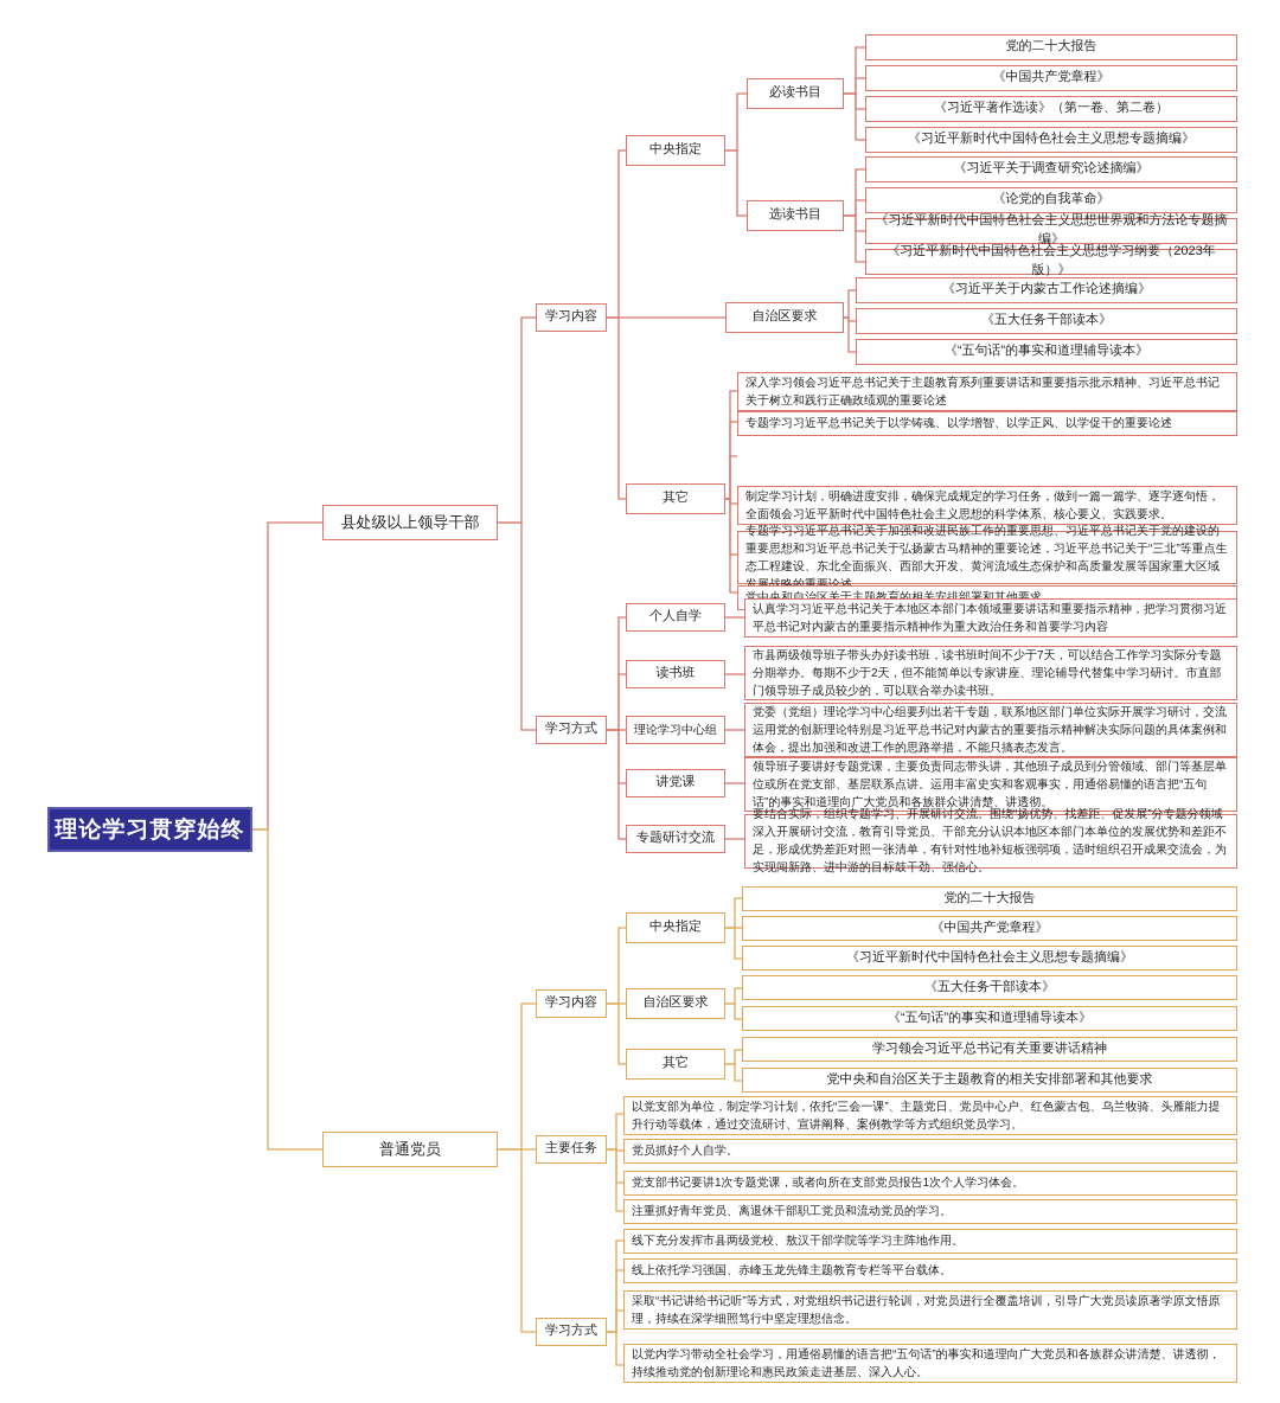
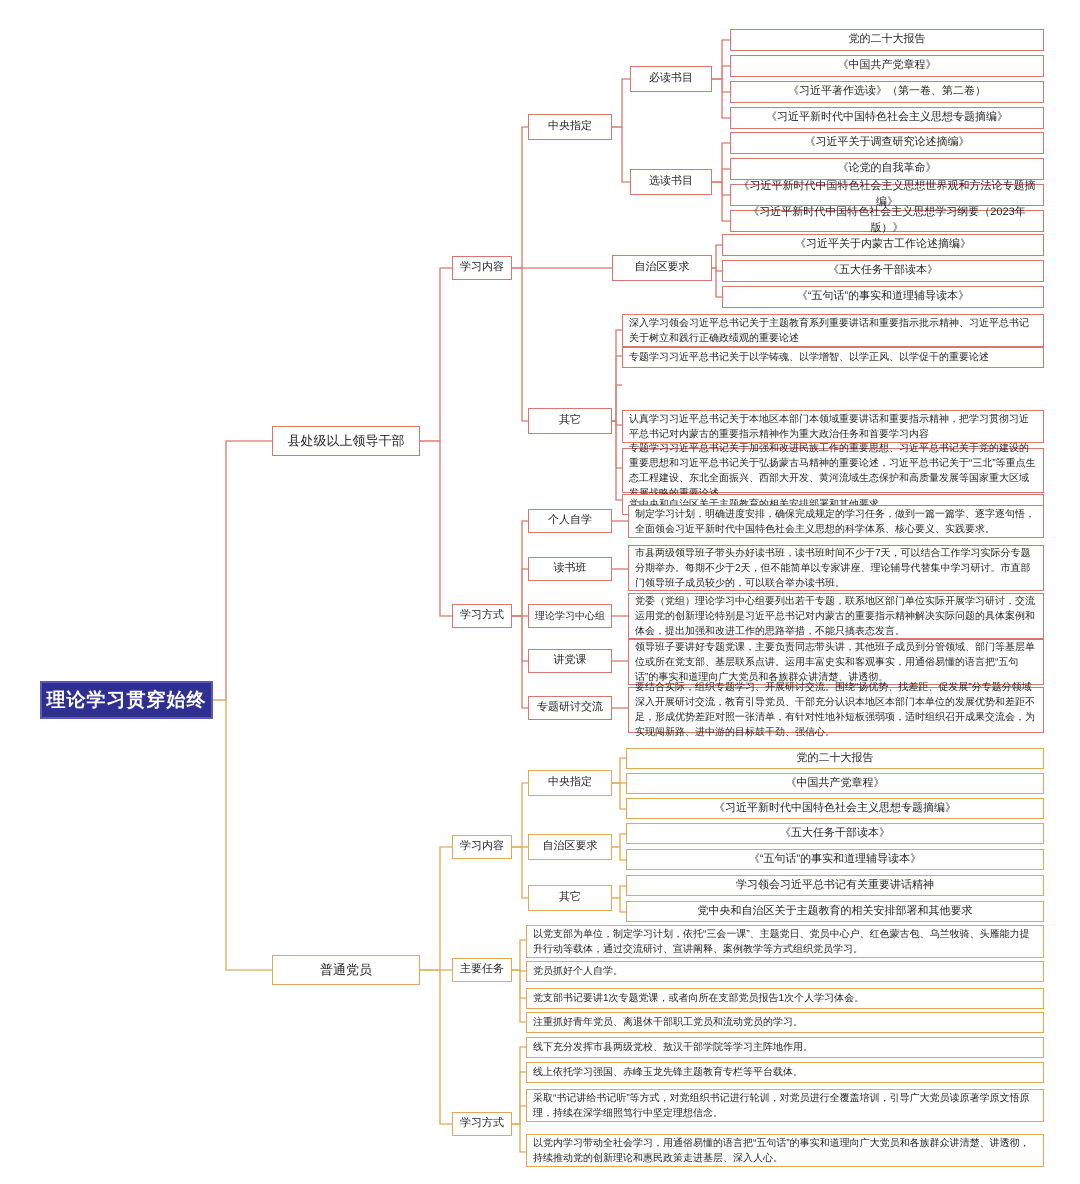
  理论学习贯穿始终
  县处级以上领导干部
  学习内容
  学习方式
  中央指定
  必读书目
  选读书目
  党的二十大报告
  《中国共产党章程》
  《习近平著作选读》（第一卷、第二卷）
  《习近平新时代中国特色社会主义思想专题摘编》
  《习近平关于调查研究论述摘编》
  《论党的自我革命》
  《习近平新时代中国特色社会主义思想世界观和方法论专题摘编》
  《习近平新时代中国特色社会主义思想学习纲要（2023年版）》
  自治区要求
  《习近平关于内蒙古工作论述摘编》
  《五大任务干部读本》
  《“五句话”的事实和道理辅导读本》
  其它
  深入学习领会习近平总书记关于主题教育系列重要讲话和重要指示批示精神、习近平总书记关于树立和践行正确政绩观的重要论述
  专题学习习近平总书记关于以学铸魂、以学增智、以学正风、以学促干的重要论述
- 制定学习计划，明确进度安排，确保完成规定的学习任务，做到一篇一篇学、逐字逐句悟，全面领会习近平新时代中国特色社会主义思想的科学体系、核心要义、实践要求。
+ 认真学习习近平总书记关于本地区本部门本领域重要讲话和重要指示精神，把学习贯彻习近平总书记对内蒙古的重要指示精神作为重大政治任务和首要学习内容
  专题学习习近平总书记关于加强和改进民族工作的重要思想、习近平总书记关于党的建设的重要思想和习近平总书记关于弘扬蒙古马精神的重要论述，习近平总书记关于“三北”等重点生态工程建设、东北全面振兴、西部大开发、黄河流域生态保护和高质量发展等国家重大区域发展战略的重要论述
  个人自学
- 认真学习习近平总书记关于本地区本部门本领域重要讲话和重要指示精神，把学习贯彻习近平总书记对内蒙古的重要指示精神作为重大政治任务和首要学习内容
+ 制定学习计划，明确进度安排，确保完成规定的学习任务，做到一篇一篇学、逐字逐句悟，全面领会习近平新时代中国特色社会主义思想的科学体系、核心要义、实践要求。
  读书班
  市县两级领导班子带头办好读书班，读书班时间不少于7天，可以结合工作学习实际分专题分期举办。每期不少于2天，但不能简单以专家讲座、理论辅导代替集中学习研讨。市直部门领导班子成员较少的，可以联合举办读书班。
  理论学习中心组
  党委（党组）理论学习中心组要列出若干专题，联系地区部门单位实际开展学习研讨，交流运用党的创新理论特别是习近平总书记对内蒙古的重要指示精神解决实际问题的具体案例和体会，提出加强和改进工作的思路举措，不能只搞表态发言。
  讲党课
  领导班子要讲好专题党课，主要负责同志带头讲，其他班子成员到分管领域、部门等基层单位或所在党支部、基层联系点讲。运用丰富史实和客观事实，用通俗易懂的语言把“五句话”的事实和道理向广大党员和各族群众讲清楚、讲透彻。
  专题研讨交流
  要结合实际，组织专题学习、开展研讨交流。围绕“扬优势、找差距、促发展”分专题分领域深入开展研讨交流，教育引导党员、干部充分认识本地区本部门本单位的发展优势和差距不足，形成优势差距对照一张清单，有针对性地补短板强弱项，适时组织召开成果交流会，为实现闯新路、进中游的目标鼓干劲、强信心。
  普通党员
  学习内容
  中央指定
  党的二十大报告
  《中国共产党章程》
  《习近平新时代中国特色社会主义思想专题摘编》
  自治区要求
  《五大任务干部读本》
  《“五句话”的事实和道理辅导读本》
  其它
  学习领会习近平总书记有关重要讲话精神
  党中央和自治区关于主题教育的相关安排部署和其他要求
  主要任务
  以党支部为单位，制定学习计划，依托“三会一课”、主题党日、党员中心户、红色蒙古包、乌兰牧骑、头雁能力提升行动等载体，通过交流研讨、宣讲阐释、案例教学等方式组织党员学习。
  党员抓好个人自学。
  党支部书记要讲1次专题党课，或者向所在支部党员报告1次个人学习体会。
  注重抓好青年党员、离退休干部职工党员和流动党员的学习。
  学习方式
  线下充分发挥市县两级党校、敖汉干部学院等学习主阵地作用。
  线上依托学习强国、赤峰玉龙先锋主题教育专栏等平台载体。
  采取“书记讲给书记听”等方式，对党组织书记进行轮训，对党员进行全覆盖培训，引导广大党员读原著学原文悟原理，持续在深学细照笃行中坚定理想信念。
  以党内学习带动全社会学习，用通俗易懂的语言把“五句话”的事实和道理向广大党员和各族群众讲清楚、讲透彻，持续推动党的创新理论和惠民政策走进基层、深入人心。
